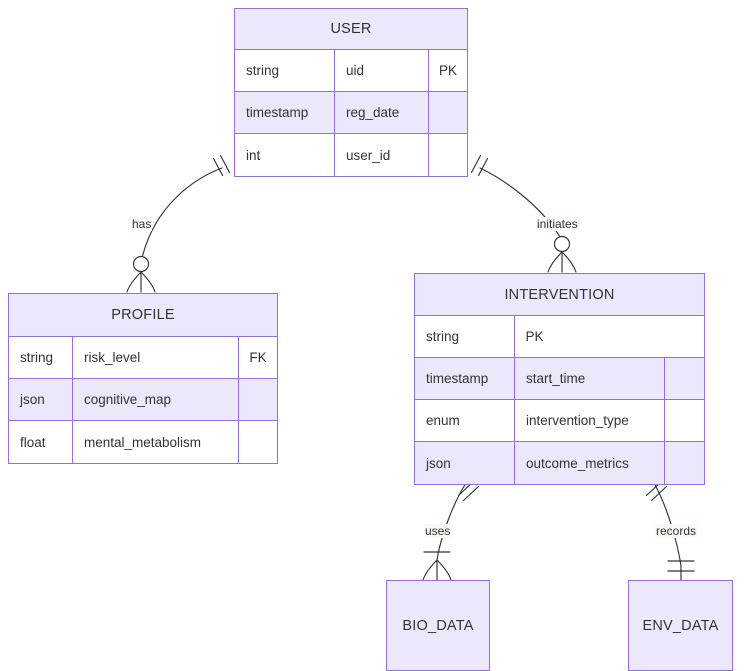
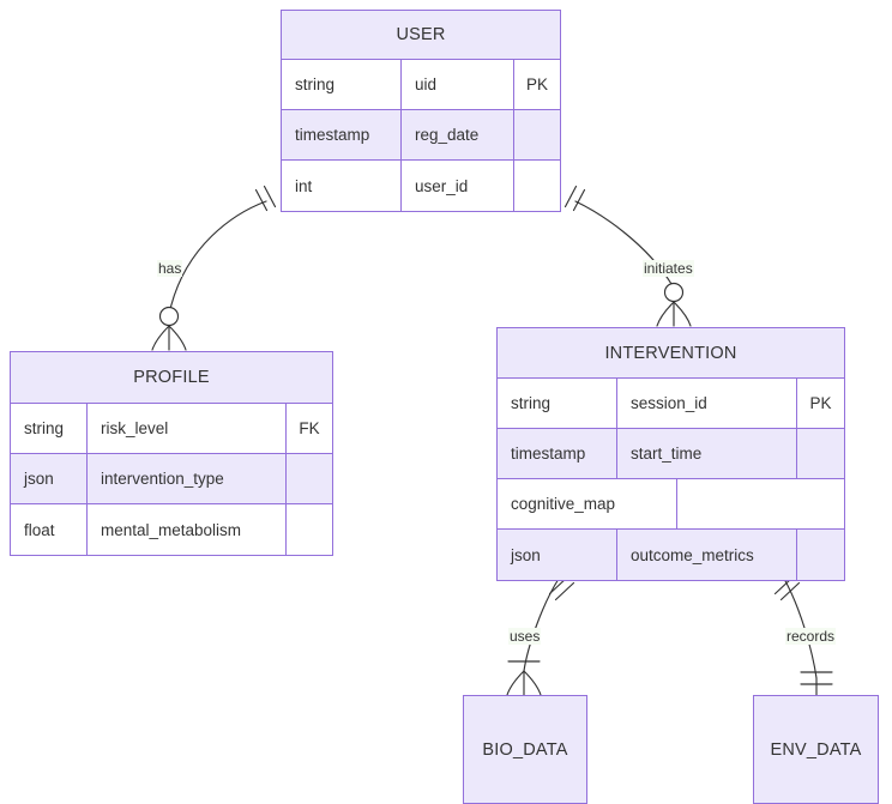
  USER
  string
  uid
  PK
  timestamp
  reg_date
  int
  user_id
  PROFILE
  string
  risk_level
  FK
  json
- cognitive_map
+ intervention_type
  float
  mental_metabolism
  INTERVENTION
  string
+ session_id
  PK
  timestamp
  start_time
- enum
- intervention_type
+ cognitive_map
  json
  outcome_metrics
  BIO_DATA
  ENV_DATA
  has
  initiates
  uses
  records
